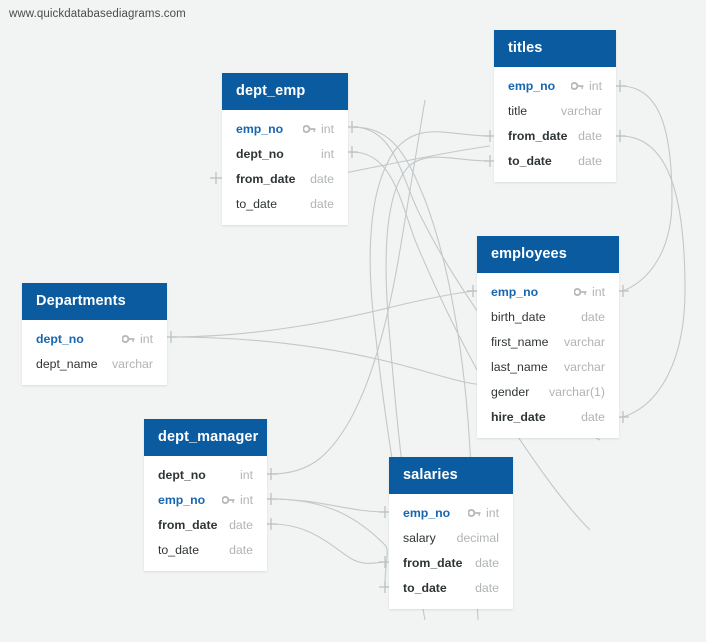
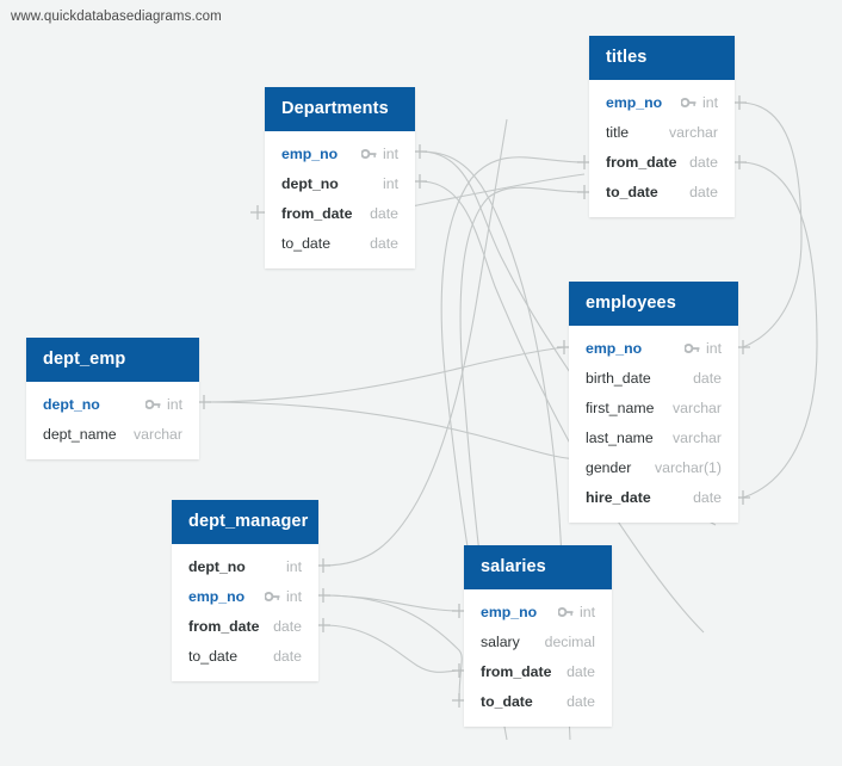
  www.quickdatabasediagrams.com
  titles
  emp_no
  int
  title
  varchar
  from_date
  date
  to_date
  date
- dept_emp
+ Departments
  emp_no
  int
  dept_no
  int
  from_date
  date
  to_date
  date
  employees
  emp_no
  int
  birth_date
  date
  first_name
  varchar
  last_name
  varchar
  gender
  varchar(1)
  hire_date
  date
- Departments
+ dept_emp
  dept_no
  int
  dept_name
  varchar
  dept_manager
  dept_no
  int
  emp_no
  int
  from_date
  date
  to_date
  date
  salaries
  emp_no
  int
  salary
  decimal
  from_date
  date
  to_date
  date
